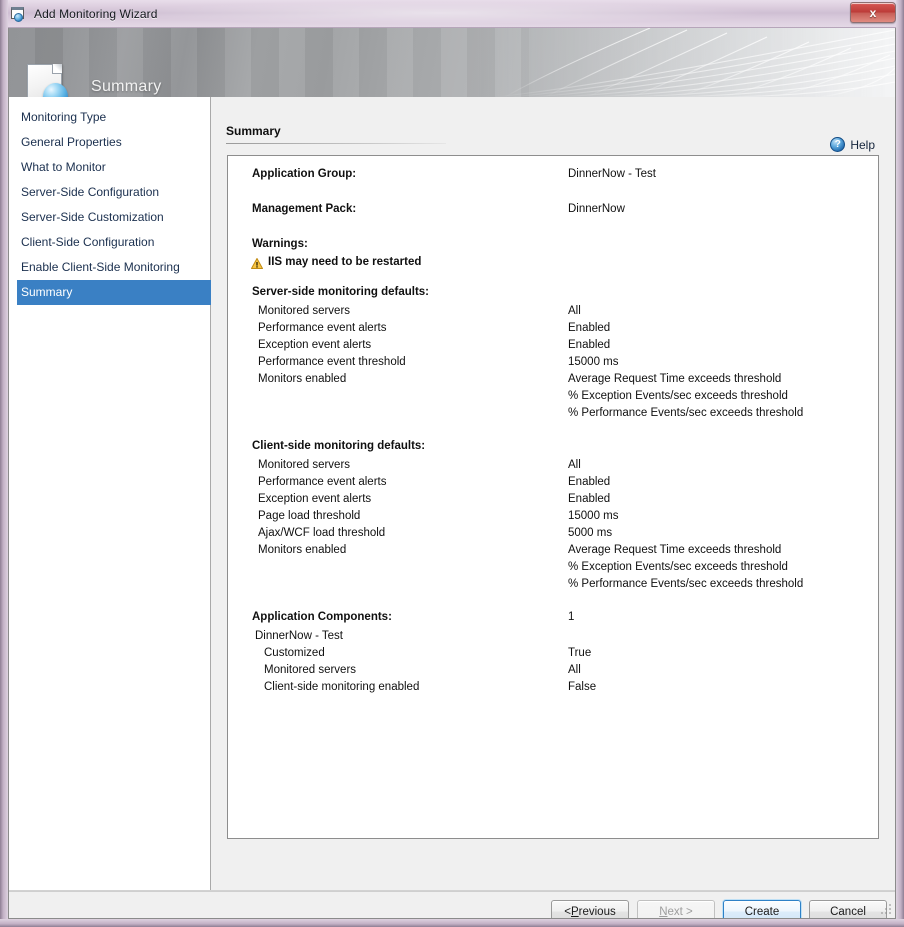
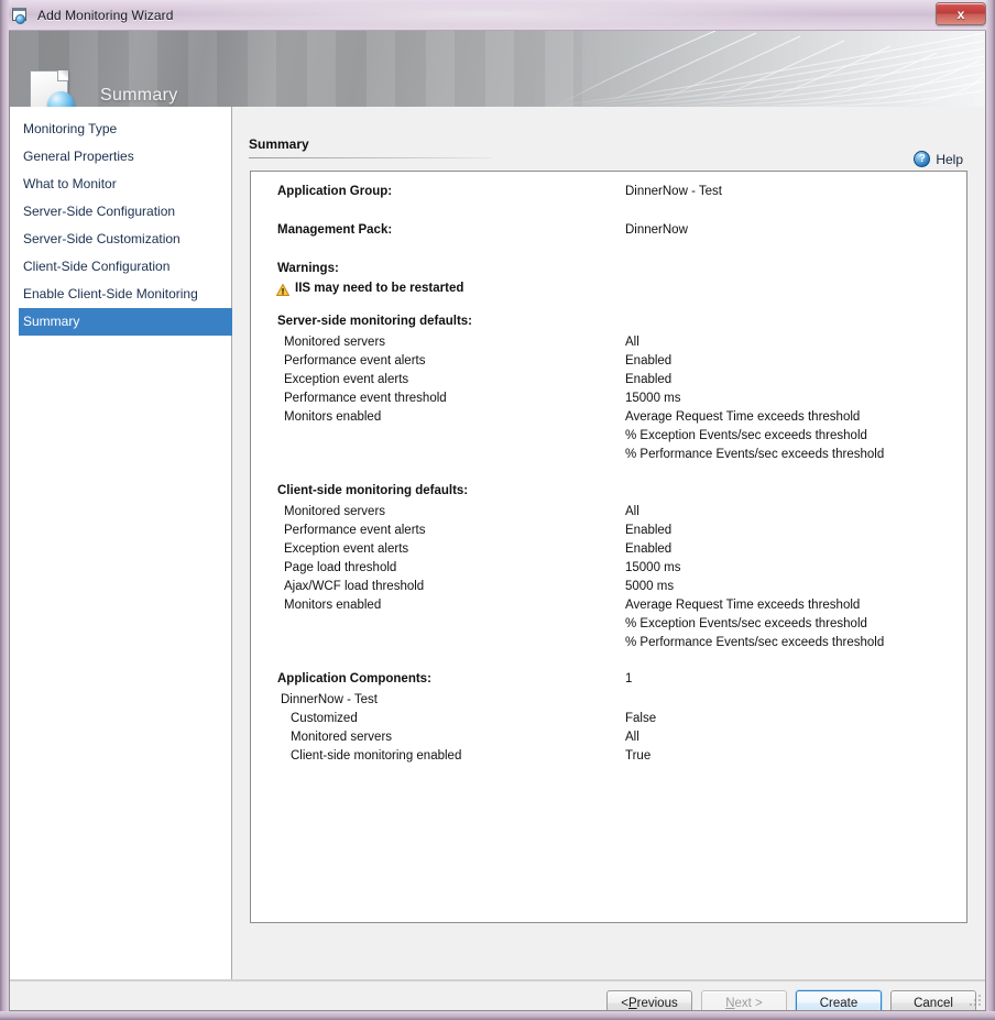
  Add Monitoring Wizard
  x
  Summary
  Monitoring Type
  General Properties
  What to Monitor
  Server-Side Configuration
  Server-Side Customization
  Client-Side Configuration
  Enable Client-Side Monitoring
  Summary
  ?
  Help
  Summary
  Application Group:
  DinnerNow - Test
  Management Pack:
  DinnerNow
  Warnings:
  IIS may need to be restarted
  Server-side monitoring defaults:
  Monitored servers
  All
  Performance event alerts
  Enabled
  Exception event alerts
  Enabled
  Performance event threshold
  15000 ms
  Monitors enabled
  Average Request Time exceeds threshold
  % Exception Events/sec exceeds threshold
  % Performance Events/sec exceeds threshold
  Client-side monitoring defaults:
  Monitored servers
  All
  Performance event alerts
  Enabled
  Exception event alerts
  Enabled
  Page load threshold
  15000 ms
  Ajax/WCF load threshold
  5000 ms
  Monitors enabled
  Average Request Time exceeds threshold
  % Exception Events/sec exceeds threshold
  % Performance Events/sec exceeds threshold
  Application Components:
  1
  DinnerNow - Test
  Customized
- True
+ False
  Monitored servers
  All
  Client-side monitoring enabled
- False
+ True
  <
  P
  revious
  N
  ext >
  Create
  Cancel
